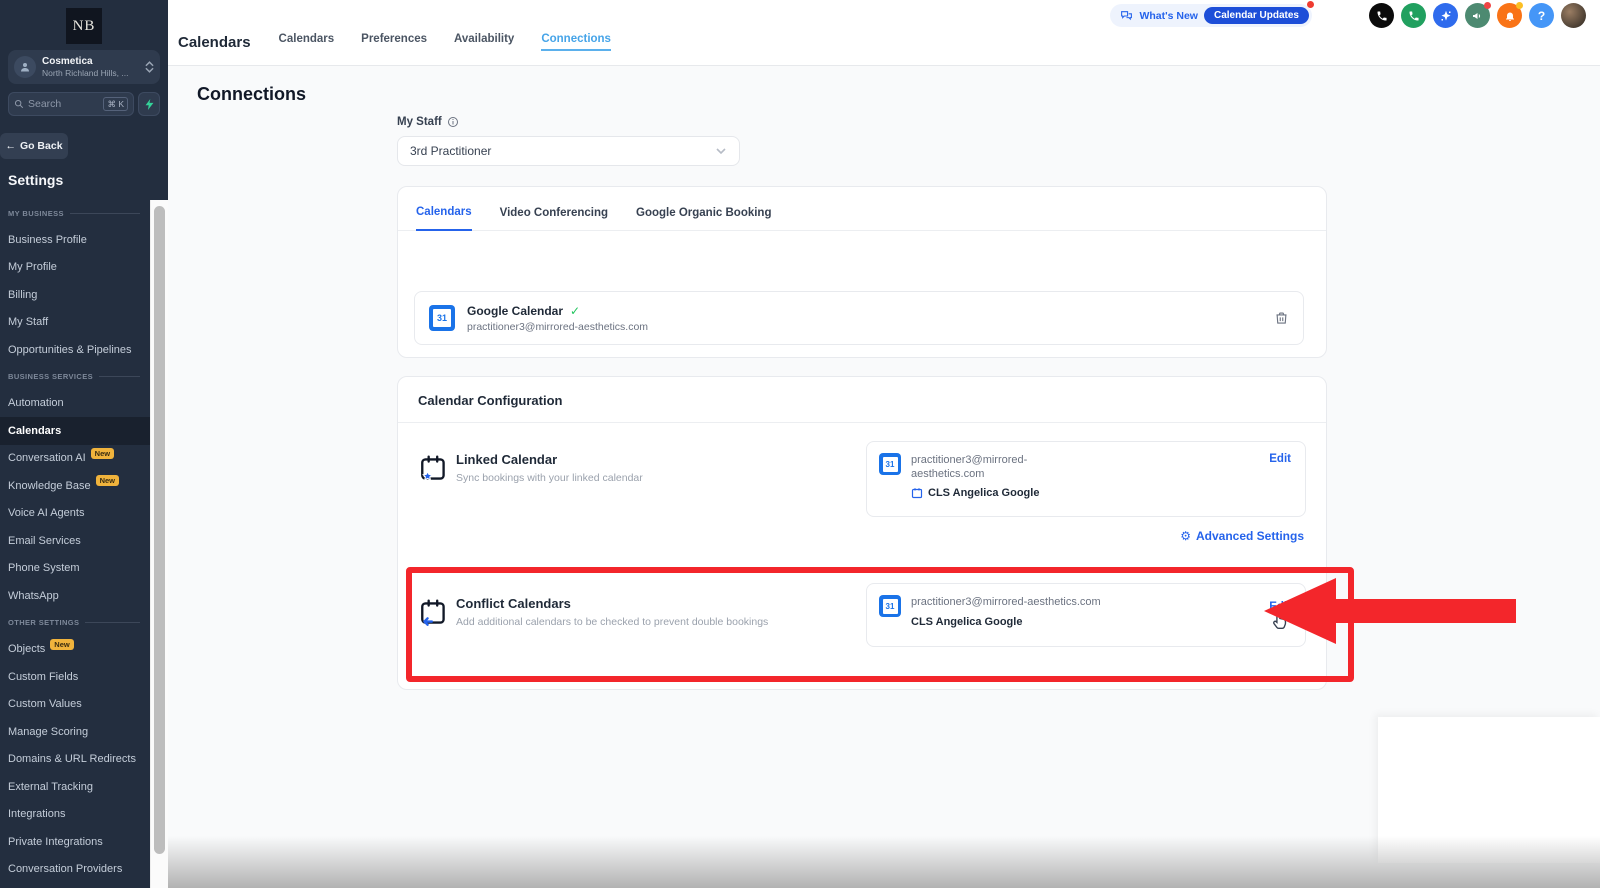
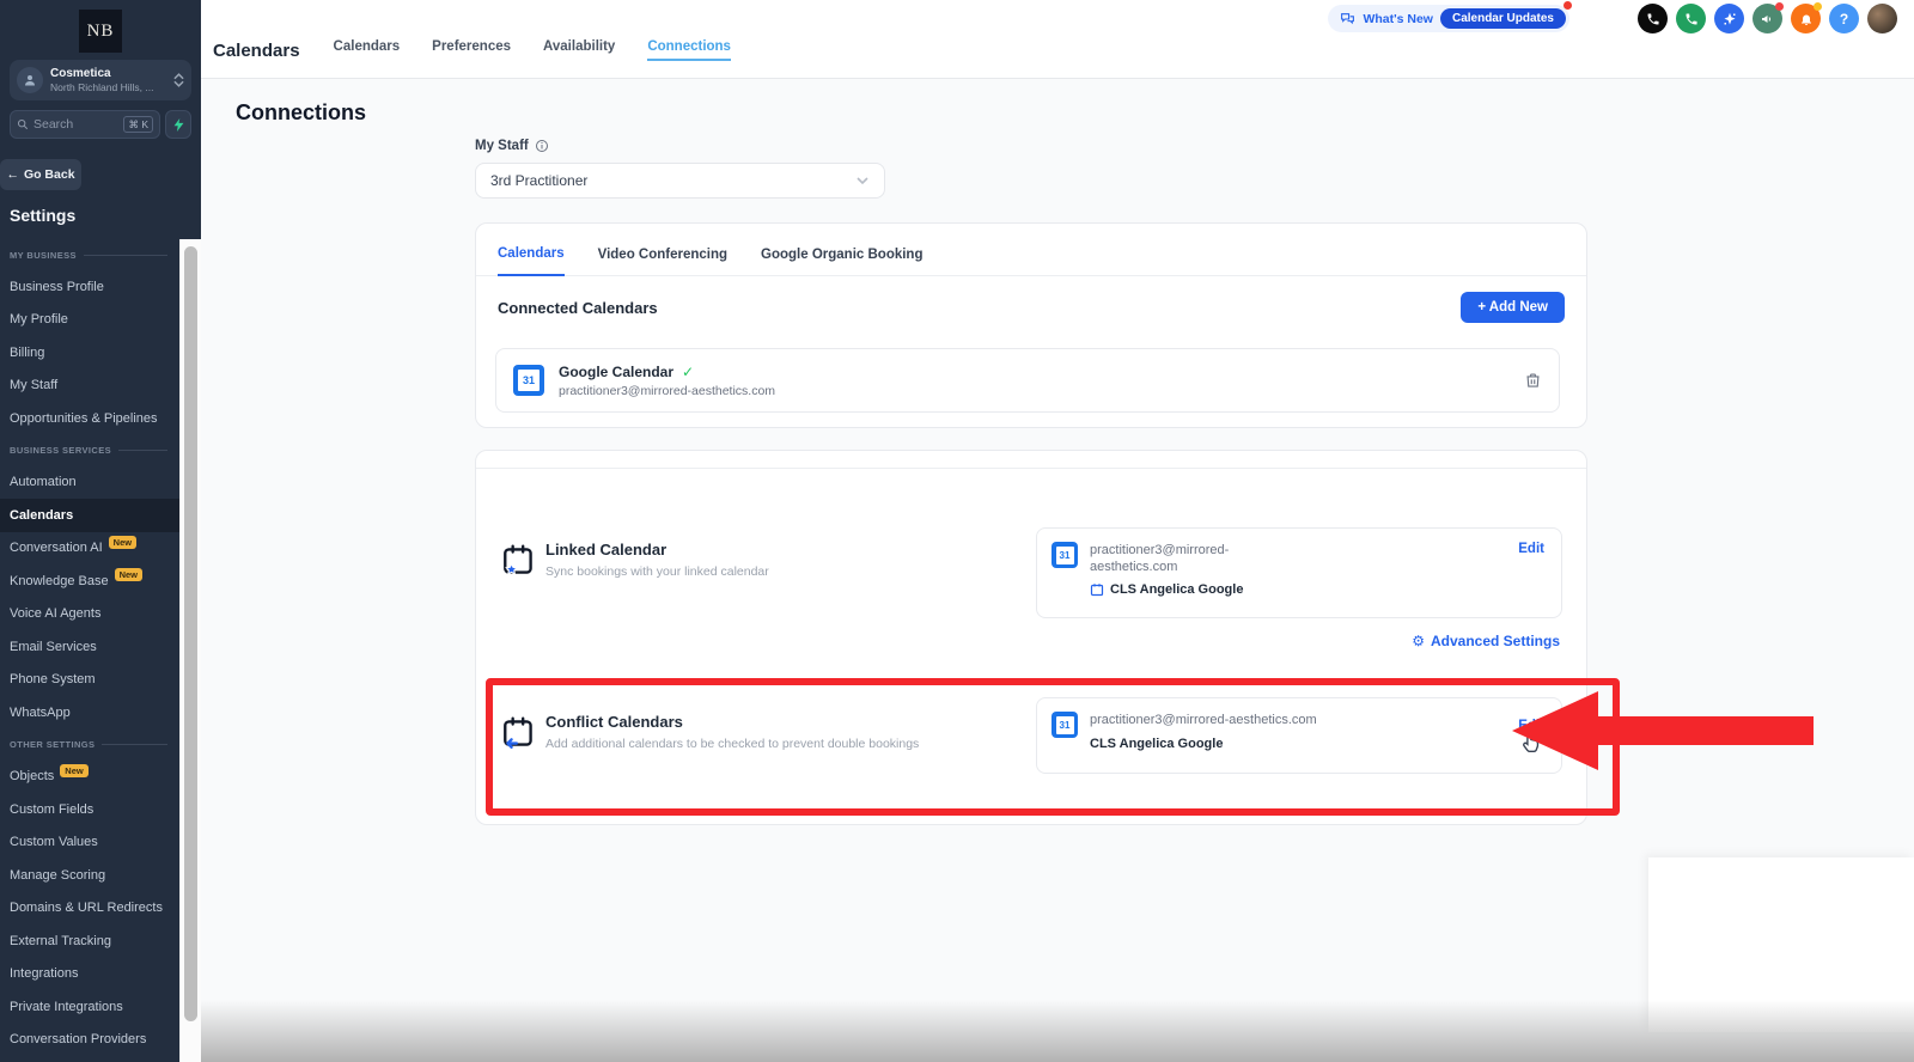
  NB
  Cosmetica
  North Richland Hills, ...
  Search
  ⌘ K
  ←
  Go Back
  Settings
  MY BUSINESS
  Business Profile
  My Profile
  Billing
  My Staff
  Opportunities & Pipelines
  BUSINESS SERVICES
  Automation
  Calendars
  Conversation AI
  New
  Knowledge Base
  New
  Voice AI Agents
  Email Services
  Phone System
  WhatsApp
  OTHER SETTINGS
  Objects
  New
  Custom Fields
  Custom Values
  Manage Scoring
  Domains & URL Redirects
  External Tracking
  Integrations
  Private Integrations
  Conversation Providers
  Calendars
  Calendars
  Preferences
  Availability
  Connections
  What's New
  Calendar Updates
  ?
  Connections
  My Staff
  3rd Practitioner
  Calendars
  Video Conferencing
  Google Organic Booking
+ Connected Calendars
+ + Add New
  31
  Google Calendar
  ✓
  practitioner3@mirrored-aesthetics.com
- Calendar Configuration
  Linked Calendar
  Sync bookings with your linked calendar
  31
  practitioner3@mirrored-aesthetics.com
  CLS Angelica Google
  Edit
  ⚙
  Advanced Settings
  Conflict Calendars
  Add additional calendars to be checked to prevent double bookings
  31
  practitioner3@mirrored-aesthetics.com
  CLS Angelica Google
  Edit
